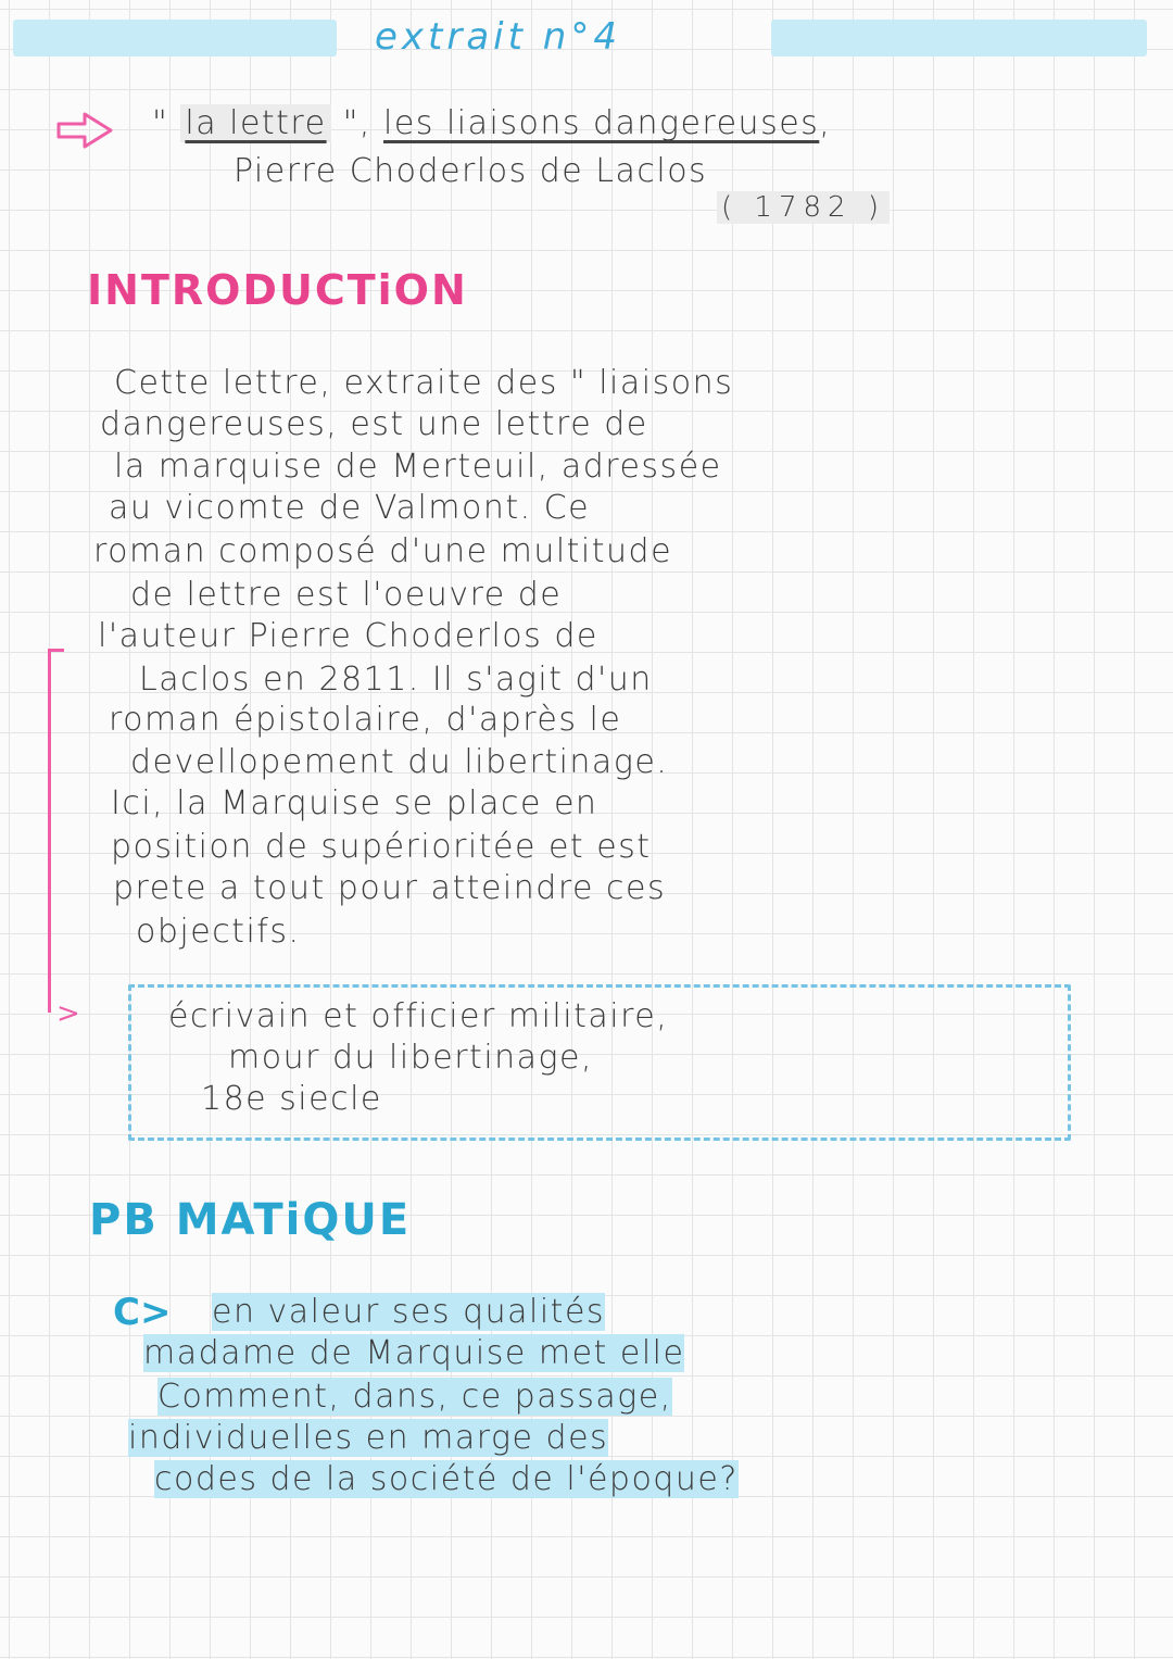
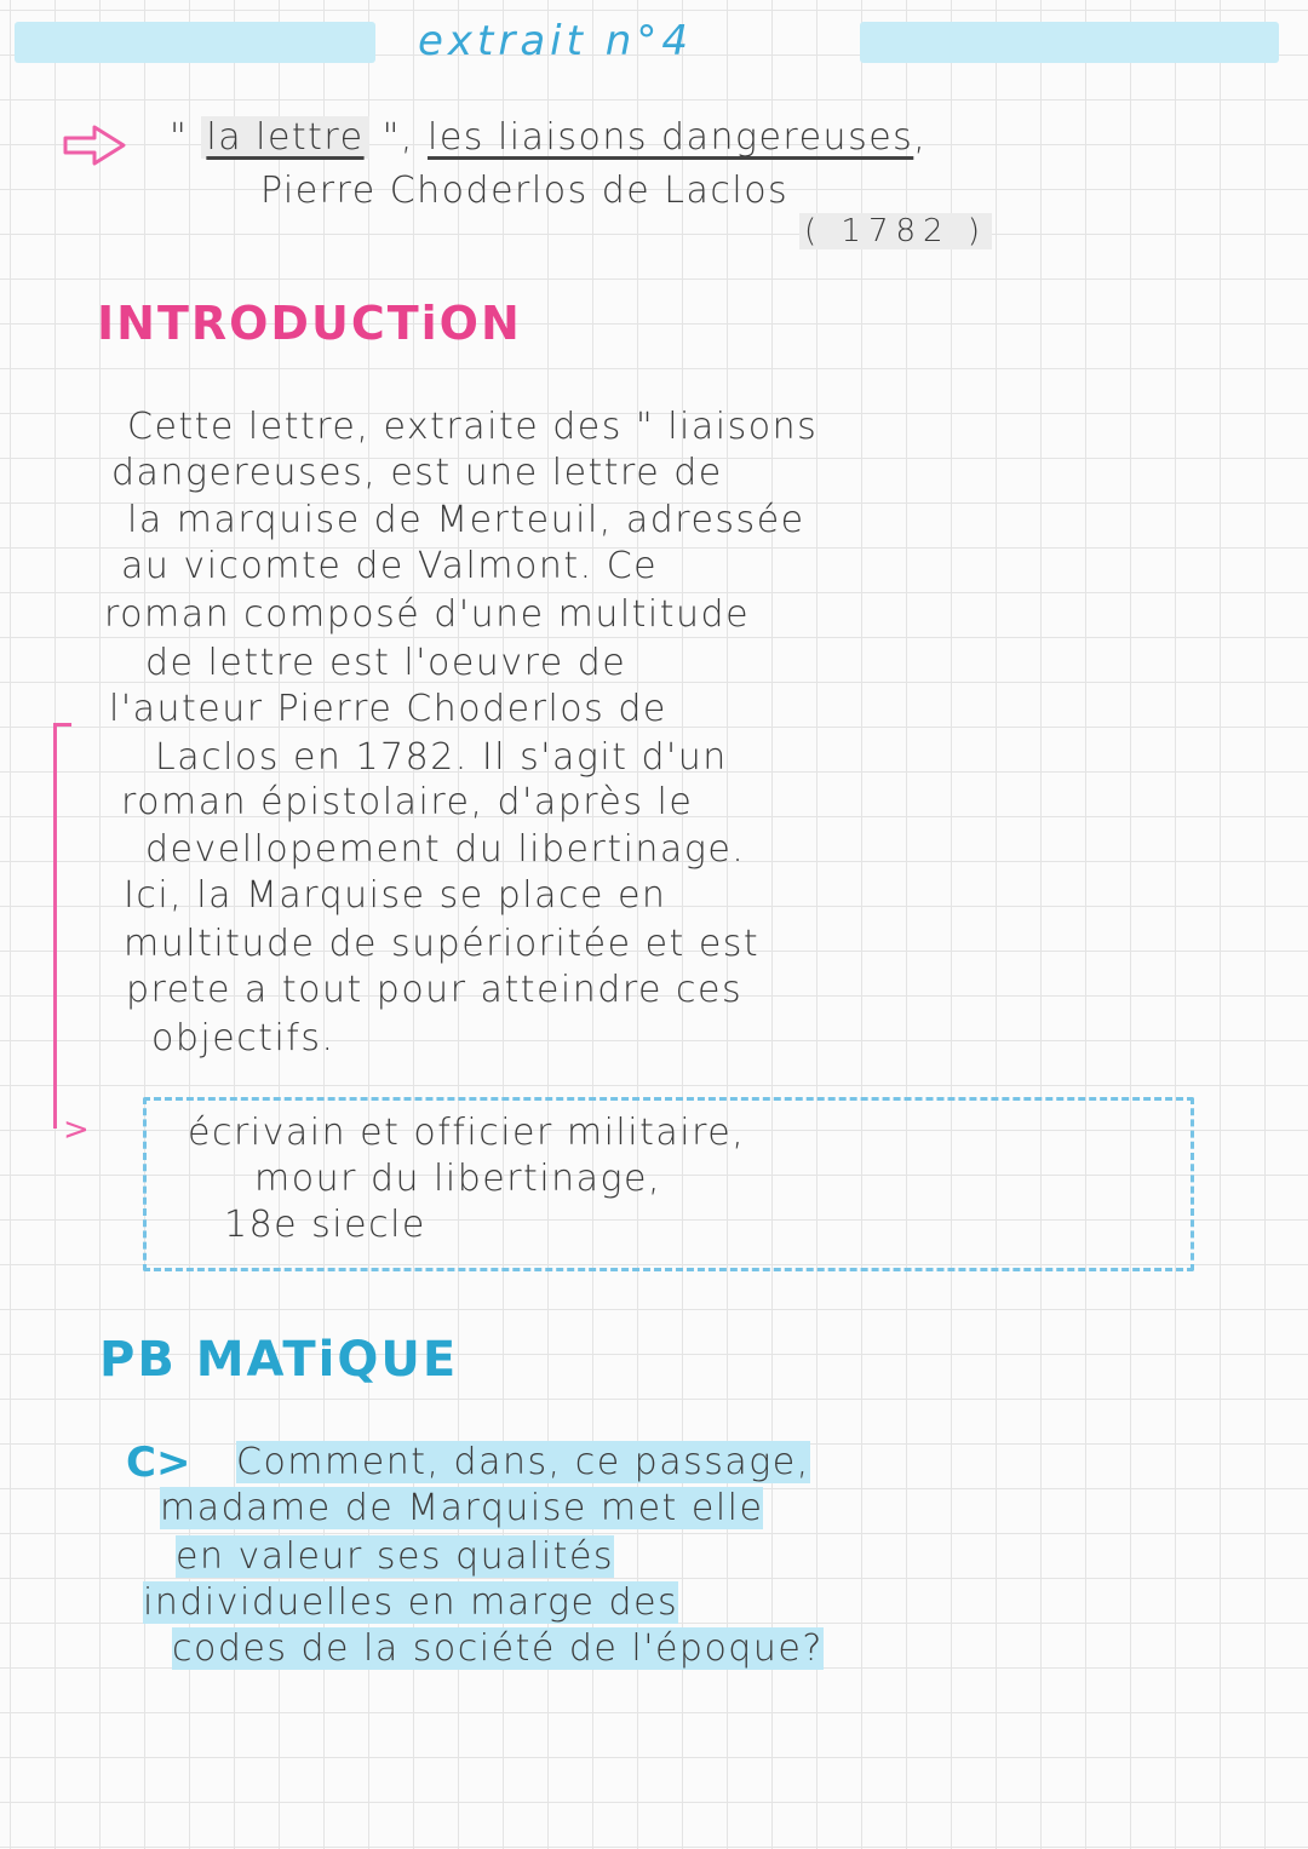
  extrait n°4
  " la lettre ", les liaisons dangereuses,
  Pierre Choderlos de Laclos
  ( 1782 )
  INTRODUCTiON
  Cette lettre, extraite des " liaisons
  dangereuses, est une lettre de
  la marquise de Merteuil, adressée
  au vicomte de Valmont. Ce
  roman composé d'une multitude
  de lettre est l'oeuvre de
  l'auteur Pierre Choderlos de
- Laclos en 2811. Il s'agit d'un
+ Laclos en 1782. Il s'agit d'un
  roman épistolaire, d'après le
  devellopement du libertinage.
  Ici, la Marquise se place en
- position de supérioritée et est
+ multitude de supérioritée et est
  prete a tout pour atteindre ces
  objectifs.
  >
  écrivain et officier militaire,
  mour du libertinage,
  18e siecle
  PB MATiQUE
  C>
- en valeur ses qualités
+ Comment, dans, ce passage,
  madame de Marquise met elle
- Comment, dans, ce passage,
+ en valeur ses qualités
  individuelles en marge des
  codes de la société de l'époque?
